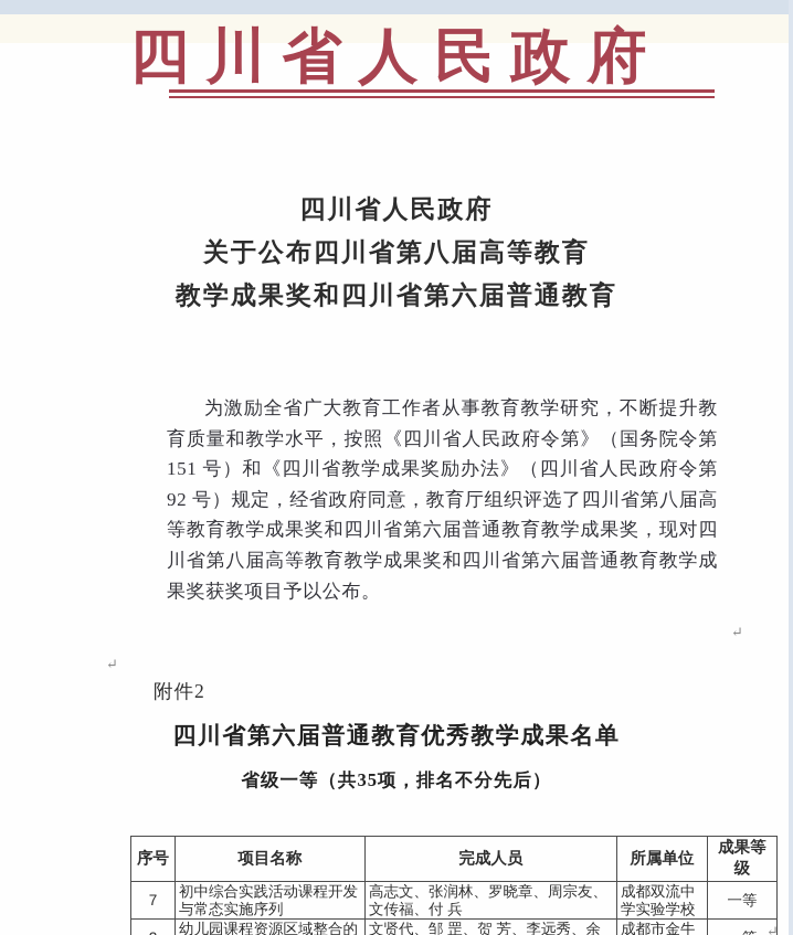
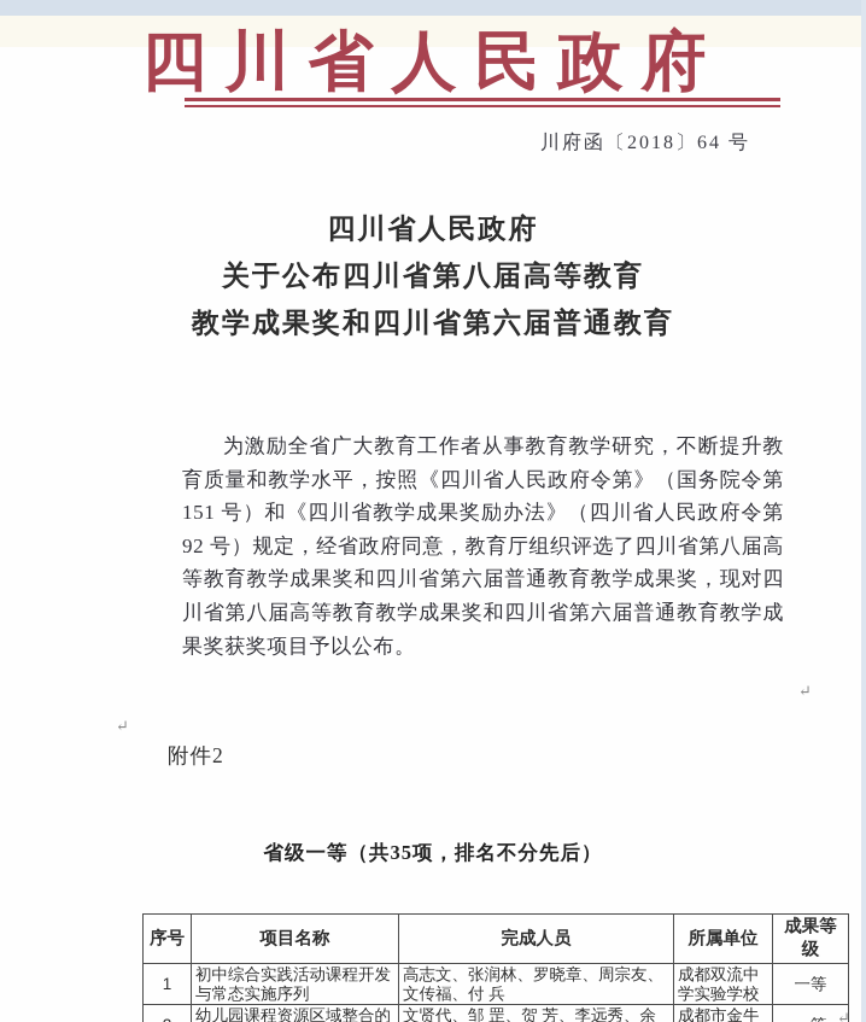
  四川省人民政府
+ 川府函〔2018〕64 号
  四川省人民政府
  关于公布四川省第八届高等教育
  教学成果奖和四川省第六届普通教育
  为激励全省广大教育工作者从事教育教学研究，不断提升教育质量和教学水平，按照《四川省人民政府令第》（国务院令第 151 号）和《四川省教学成果奖励办法》（四川省人民政府令第 92 号）规定，经省政府同意，教育厅组织评选了四川省第八届高等教育教学成果奖和四川省第六届普通教育教学成果奖，现对四川省第八届高等教育教学成果奖和四川省第六届普通教育教学成果奖获奖项目予以公布。
  ↵
  ↵
  ↵
  附件2
- 四川省第六届普通教育优秀教学成果名单
  省级一等（共35项，排名不分先后）
  序号	项目名称	完成人员	所属单位	成果等级
- 7	初中综合实践活动课程开发与常态实施序列	高志文、张润林、罗晓章、周宗友、文传福、付 兵	成都双流中学实验学校	一等
+ 1	初中综合实践活动课程开发与常态实施序列	高志文、张润林、罗晓章、周宗友、文传福、付 兵	成都双流中学实验学校	一等
